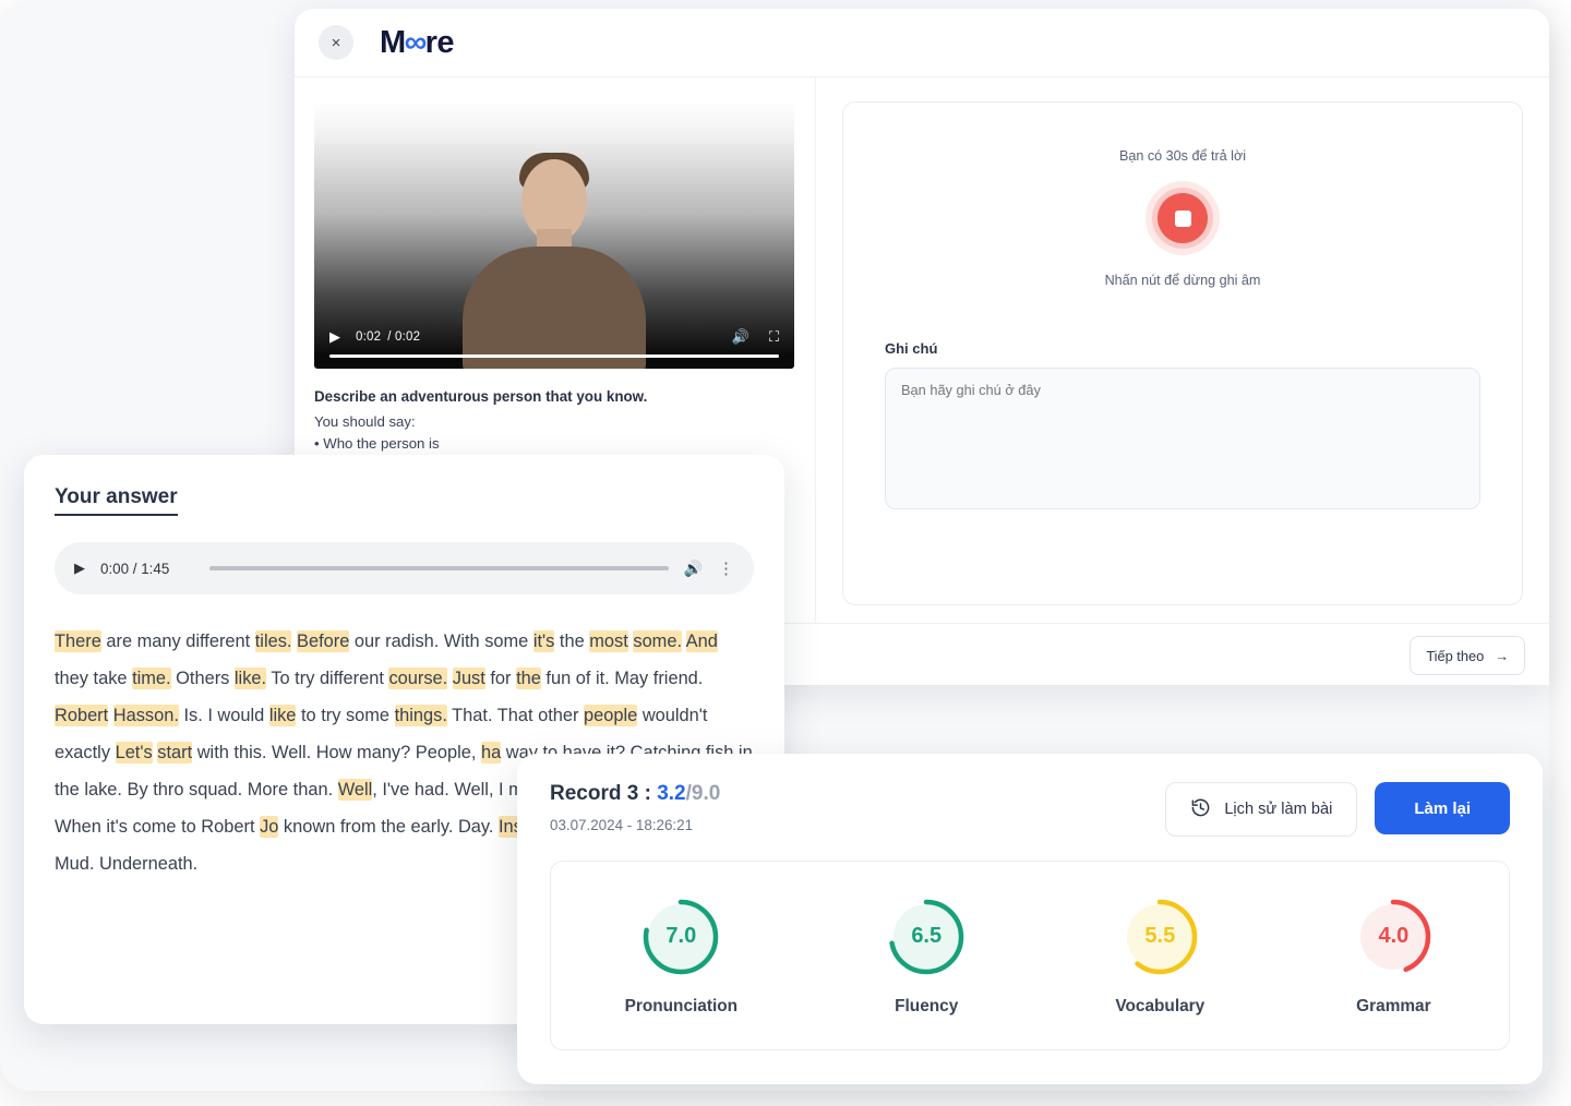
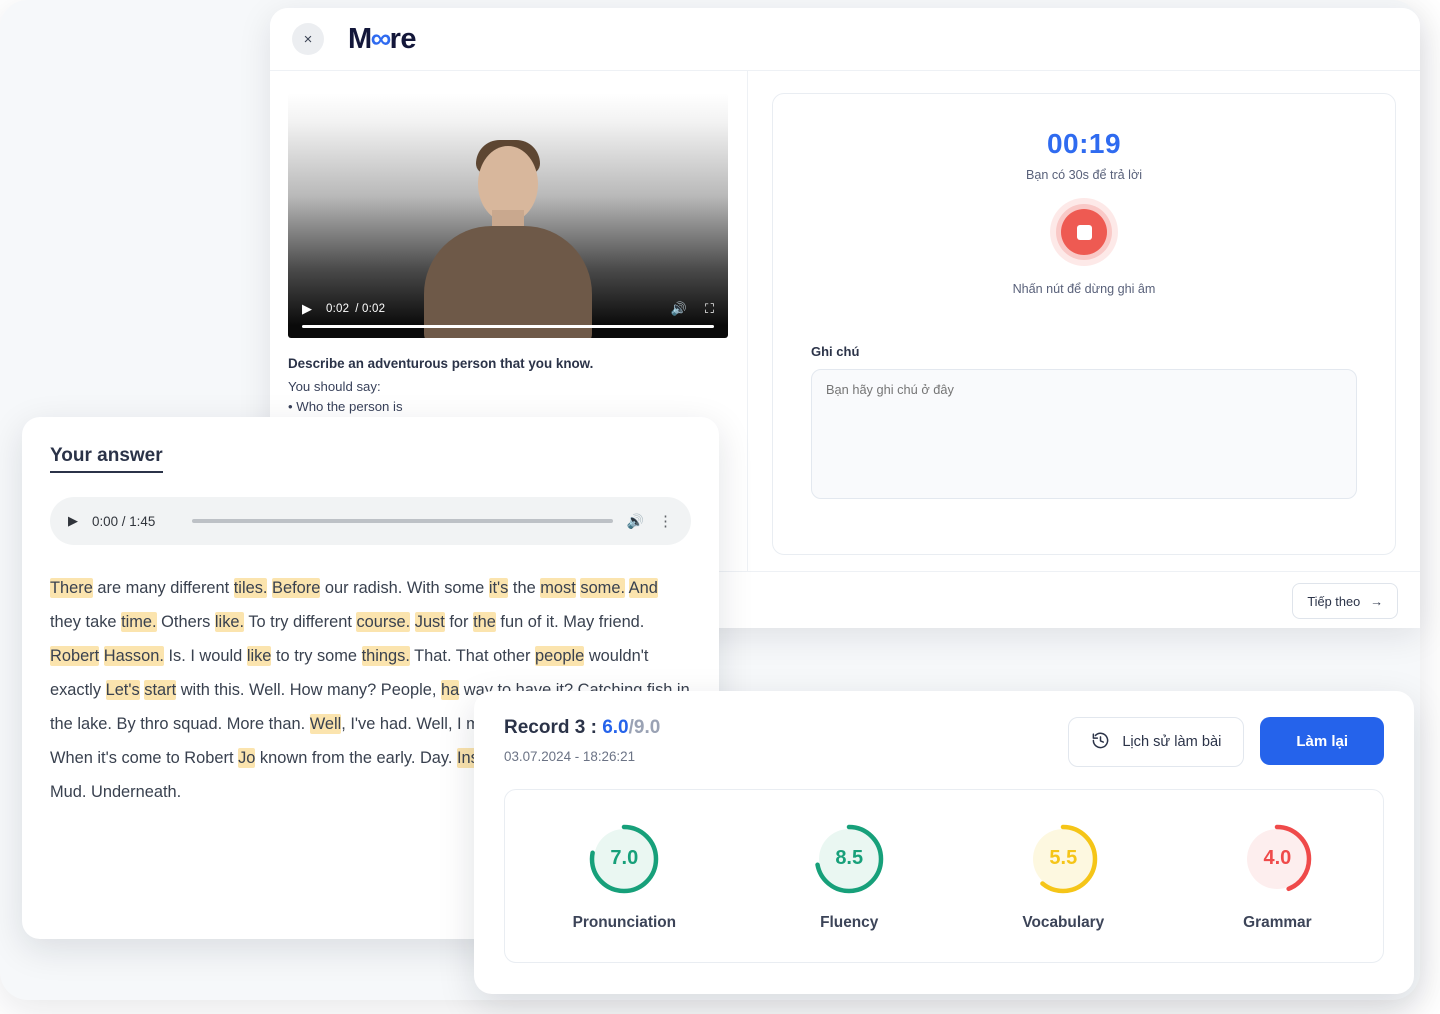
  ×
  M
  ∞
  re
  ▶
  0:02
  / 0:02
  🔊
  ⛶
  Describe an adventurous person that you know.
  You should say:
  • Who the person is
+ 00:19
  Bạn có 30s để trả lời
  Nhấn nút để dừng ghi âm
  Ghi chú
  Bạn hãy ghi chú ở đây
  Tiếp theo
  →
  Your answer
  ▶
  0:00 / 1:45
  🔊
  ⋮
  There are many different tiles. Before our radish. With some it's the most some. And they take time. Others like. To try different course. Just for the fun of it. May friend. Robert Hasson. Is. I would like to try some things. That. That other people wouldn't exactly Let's start with this. Well. How many? People, ha way to have it? Catching fish in the lake. By thro squad. More than. Well, I've had. Well, I m When it's come to Robert Jo known from the early. Day. In Mud. Underneath.
- Record 3 : 3.2/9.0
+ Record 3 : 6.0/9.0
  03.07.2024 - 18:26:21
  Lịch sử làm bài
  Làm lại
  7.0
  Pronunciation
- 6.5
+ 8.5
  Fluency
  5.5
  Vocabulary
  4.0
  Grammar
